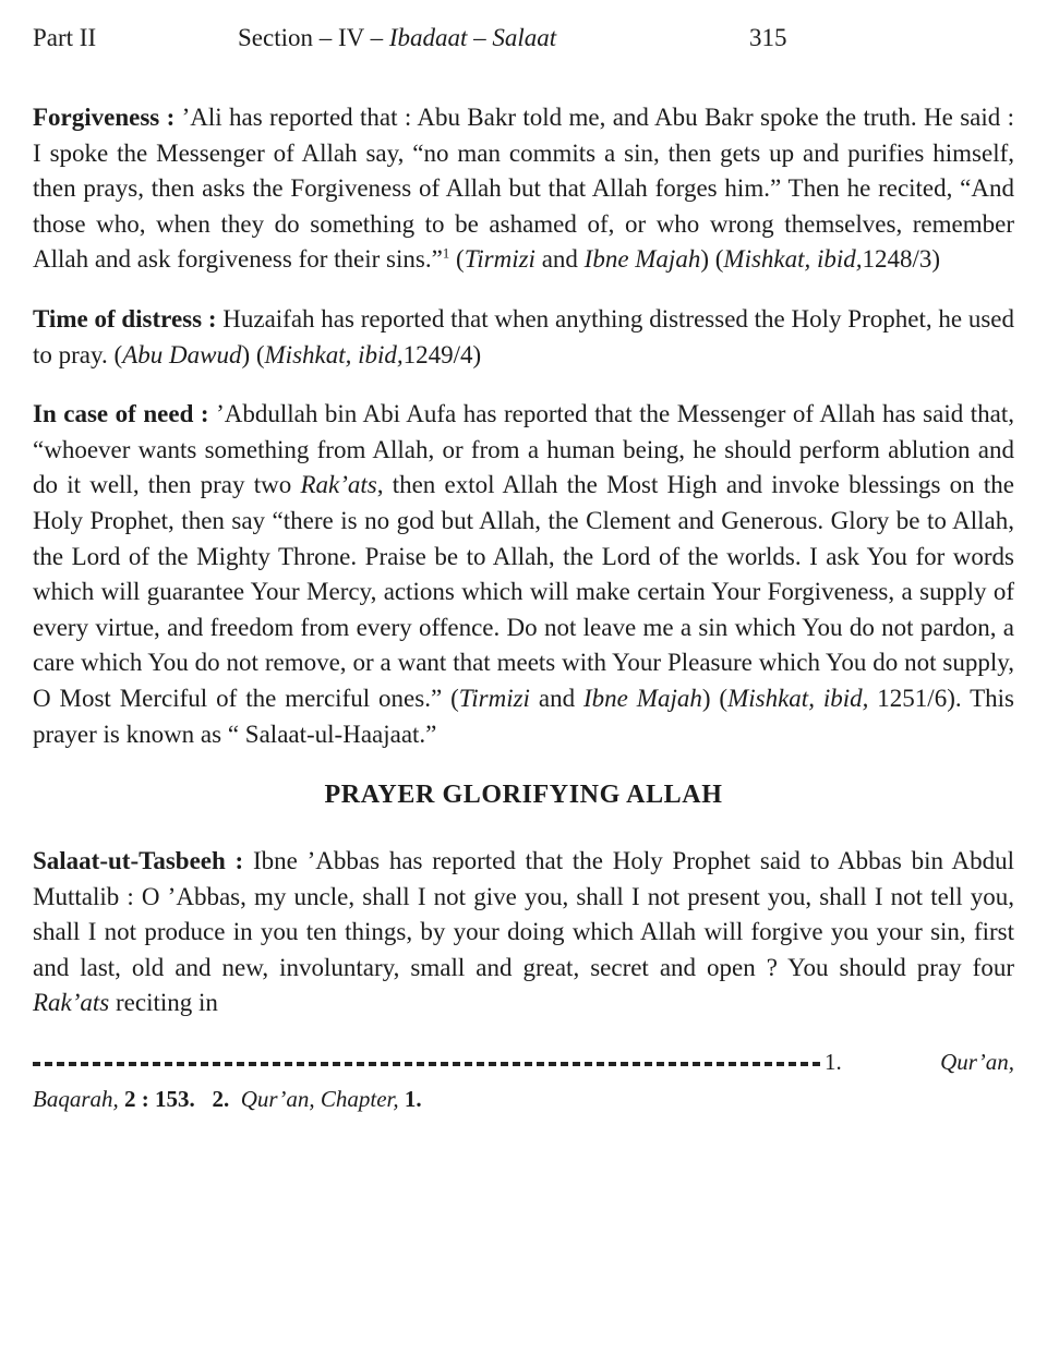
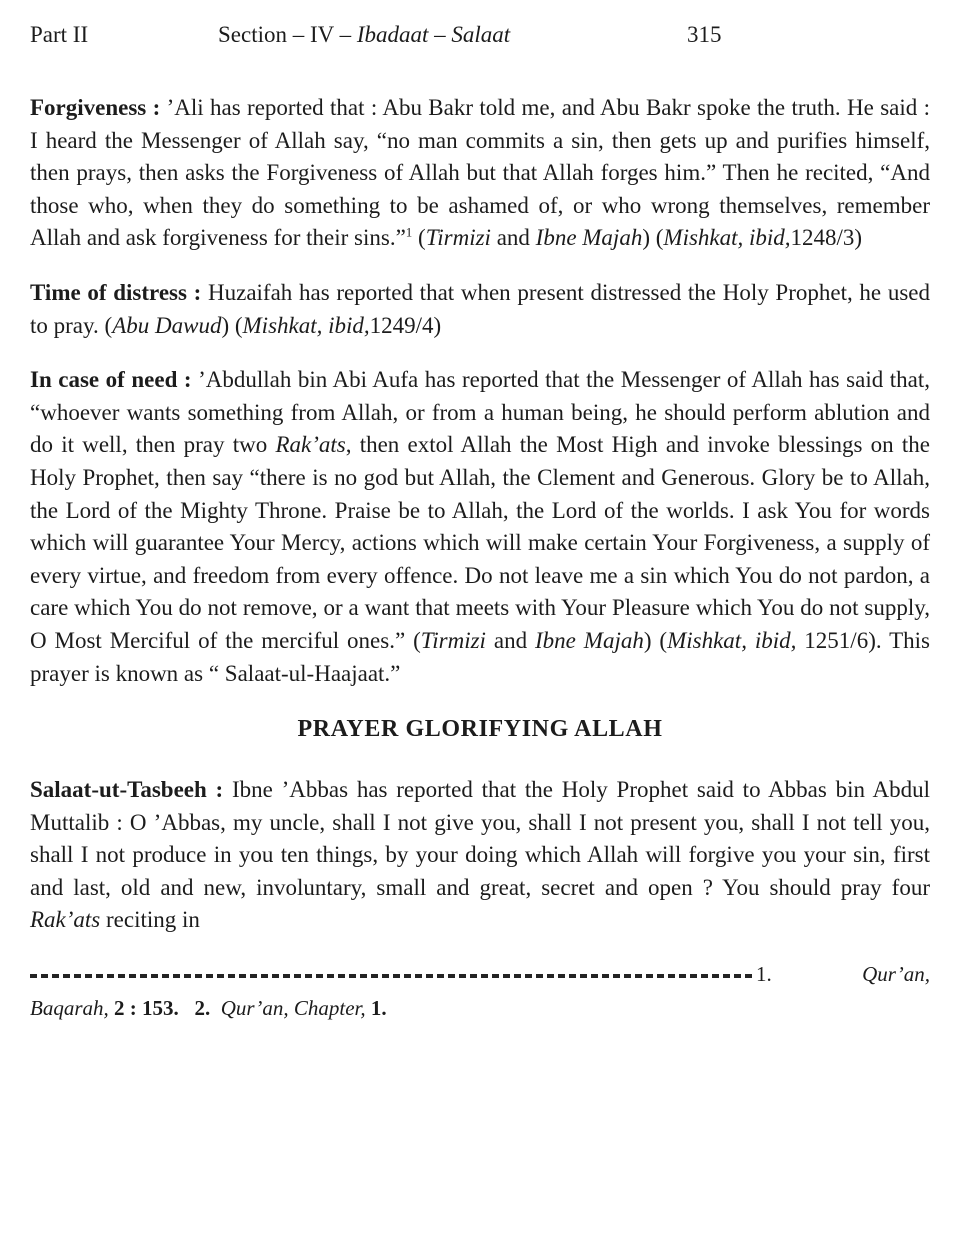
  Part II
  Section – IV – Ibadaat – Salaat
  315
- Forgiveness : ’Ali has reported that : Abu Bakr told me, and Abu Bakr spoke the truth. He said : I spoke the Messenger of Allah say, “no man commits a sin, then gets up and purifies himself, then prays, then asks the Forgiveness of Allah but that Allah forges him.” Then he recited, “And those who, when they do something to be ashamed of, or who wrong themselves, remember Allah and ask forgiveness for their sins.”1 (Tirmizi and Ibne Majah) (Mishkat, ibid,1248/3)
+ Forgiveness : ’Ali has reported that : Abu Bakr told me, and Abu Bakr spoke the truth. He said : I heard the Messenger of Allah say, “no man commits a sin, then gets up and purifies himself, then prays, then asks the Forgiveness of Allah but that Allah forges him.” Then he recited, “And those who, when they do something to be ashamed of, or who wrong themselves, remember Allah and ask forgiveness for their sins.”1 (Tirmizi and Ibne Majah) (Mishkat, ibid,1248/3)
- Time of distress : Huzaifah has reported that when anything distressed the Holy Prophet, he used to pray. (Abu Dawud) (Mishkat, ibid,1249/4)
+ Time of distress : Huzaifah has reported that when present distressed the Holy Prophet, he used to pray. (Abu Dawud) (Mishkat, ibid,1249/4)
  In case of need : ’Abdullah bin Abi Aufa has reported that the Messenger of Allah has said that, “whoever wants something from Allah, or from a human being, he should perform ablution and do it well, then pray two Rak’ats, then extol Allah the Most High and invoke blessings on the Holy Prophet, then say “there is no god but Allah, the Clement and Generous. Glory be to Allah, the Lord of the Mighty Throne. Praise be to Allah, the Lord of the worlds. I ask You for words which will guarantee Your Mercy, actions which will make certain Your Forgiveness, a supply of every virtue, and freedom from every offence. Do not leave me a sin which You do not pardon, a care which You do not remove, or a want that meets with Your Pleasure which You do not supply, O Most Merciful of the merciful ones.” (Tirmizi and Ibne Majah) (Mishkat, ibid, 1251/6). This prayer is known as “ Salaat-ul-Haajaat.”
  PRAYER GLORIFYING ALLAH
  Salaat-ut-Tasbeeh : Ibne ’Abbas has reported that the Holy Prophet said to Abbas bin Abdul Muttalib : O ’Abbas, my uncle, shall I not give you, shall I not present you, shall I not tell you, shall I not produce in you ten things, by your doing which Allah will forgive you your sin, first and last, old and new, involuntary, small and great, secret and open ? You should pray four Rak’ats reciting in
  1.
  Qur’an,
  Baqarah, 2 : 153. 2. Qur’an, Chapter, 1.
